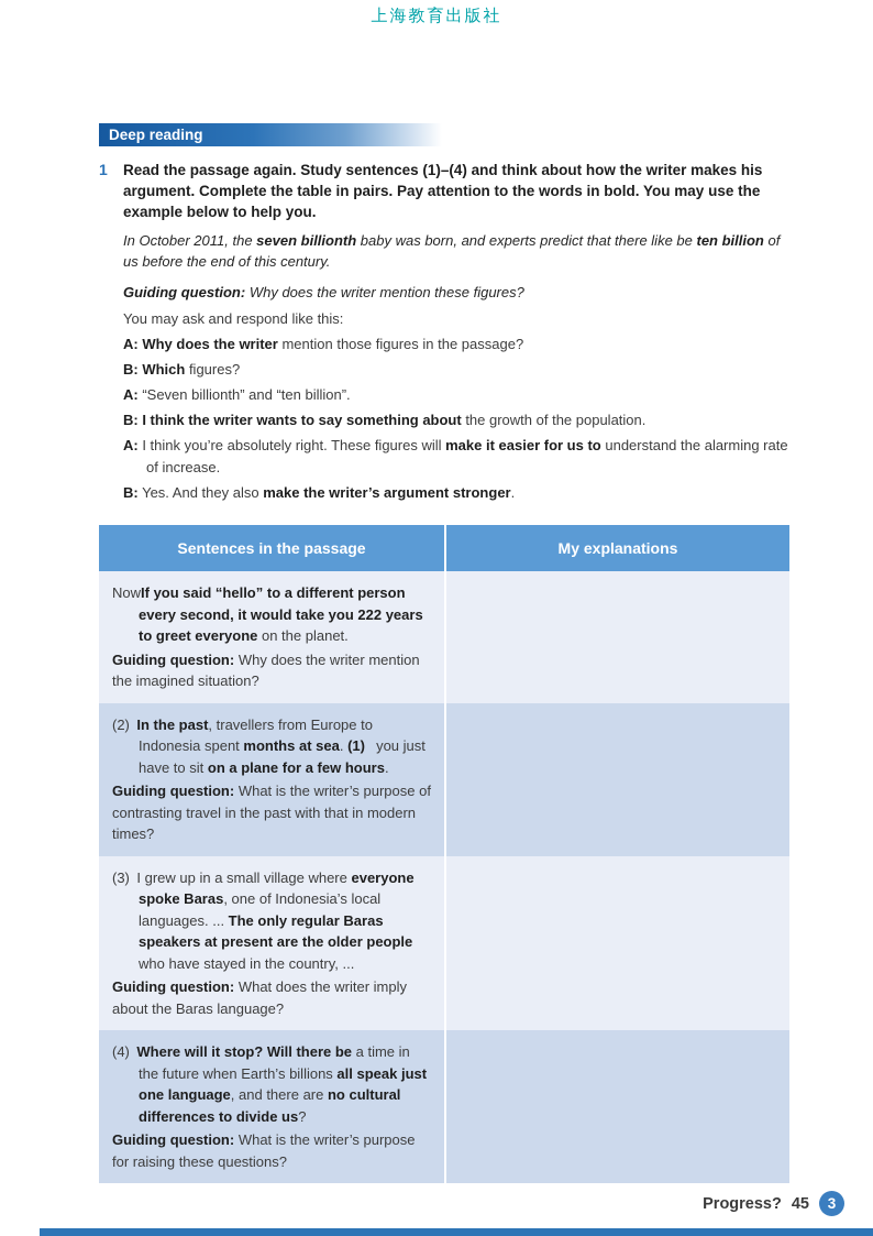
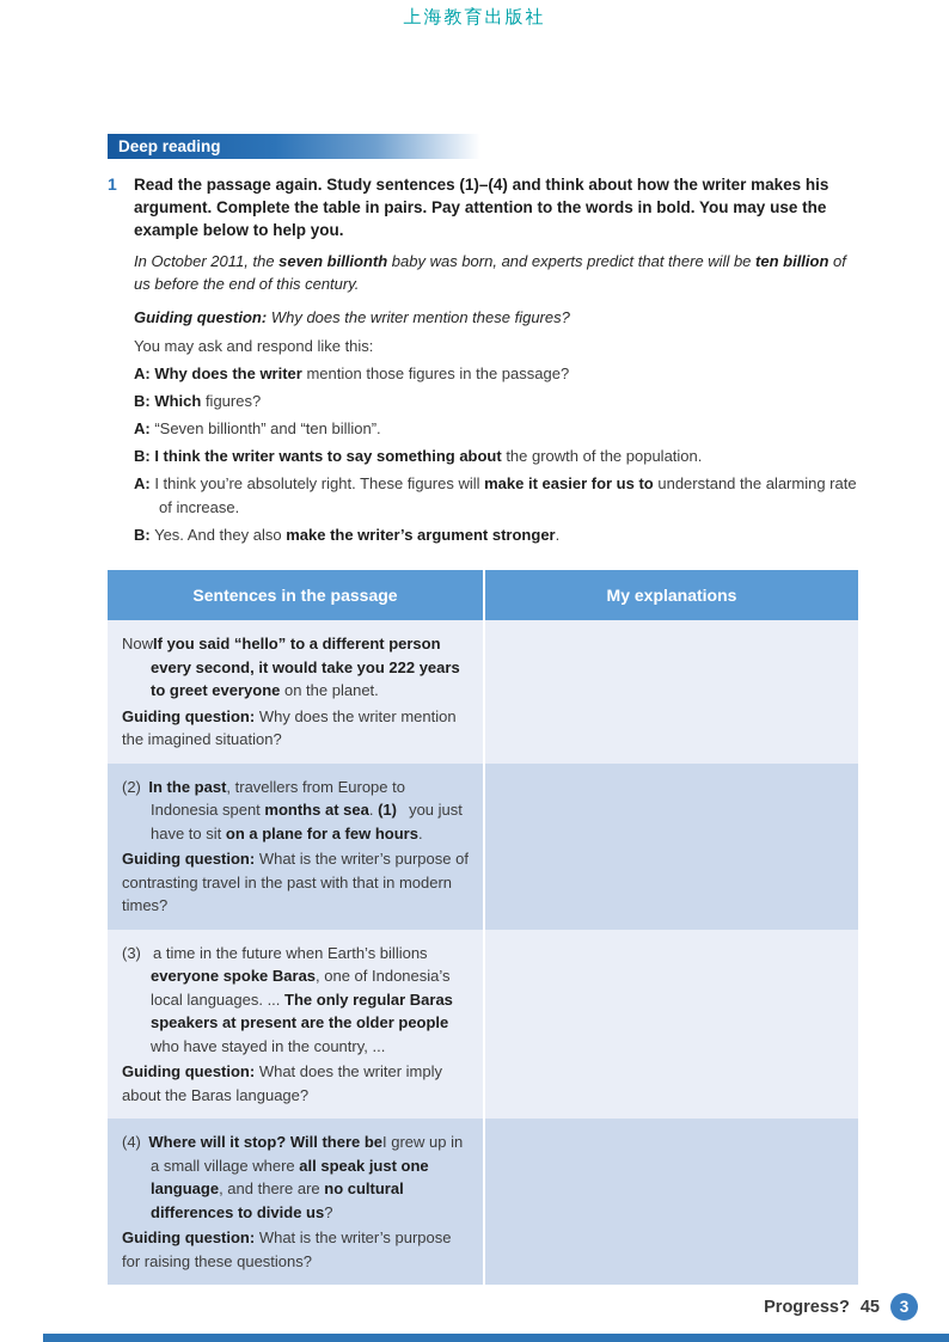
  上海教育出版社
  Deep reading
  1
  Read the passage again. Study sentences (1)–(4) and think about how the writer makes his argument. Complete the table in pairs. Pay attention to the words in bold. You may use the example below to help you.
- In October 2011, the seven billionth baby was born, and experts predict that there like be ten billion of us before the end of this century.
+ In October 2011, the seven billionth baby was born, and experts predict that there will be ten billion of us before the end of this century.
  Guiding question: Why does the writer mention these figures?
  You may ask and respond like this:
  A: Why does the writer mention those figures in the passage?
  B: Which figures?
  A: “Seven billionth” and “ten billion”.
  B: I think the writer wants to say something about the growth of the population.
  A: I think you’re absolutely right. These figures will make it easier for us to understand the alarming rate of increase.
  B: Yes. And they also make the writer’s argument stronger.
  Sentences in the passage
  My explanations
  NowIf you said “hello” to a different person every second, it would take you 222 years to greet everyone on the planet.
  Guiding question: Why does the writer mention the imagined situation?
  (2) In the past, travellers from Europe to Indonesia spent months at sea. (1) you just have to sit on a plane for a few hours.
  Guiding question: What is the writer’s purpose of contrasting travel in the past with that in modern times?
- (3) I grew up in a small village where everyone spoke Baras, one of Indonesia’s local languages. ... The only regular Baras speakers at present are the older people who have stayed in the country, ...
+ (3) a time in the future when Earth’s billions everyone spoke Baras, one of Indonesia’s local languages. ... The only regular Baras speakers at present are the older people who have stayed in the country, ...
  Guiding question: What does the writer imply about the Baras language?
- (4) Where will it stop? Will there be a time in the future when Earth’s billions all speak just one language, and there are no cultural differences to divide us?
+ (4) Where will it stop? Will there beI grew up in a small village where all speak just one language, and there are no cultural differences to divide us?
  Guiding question: What is the writer’s purpose for raising these questions?
  Progress?
  45
  3
